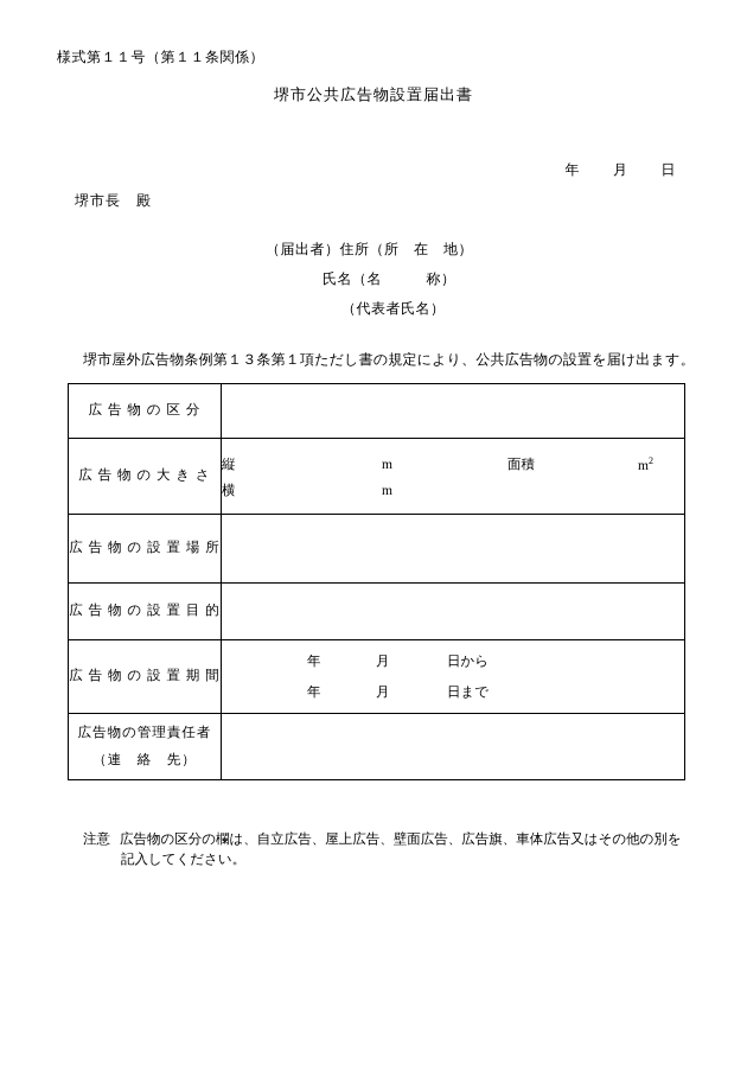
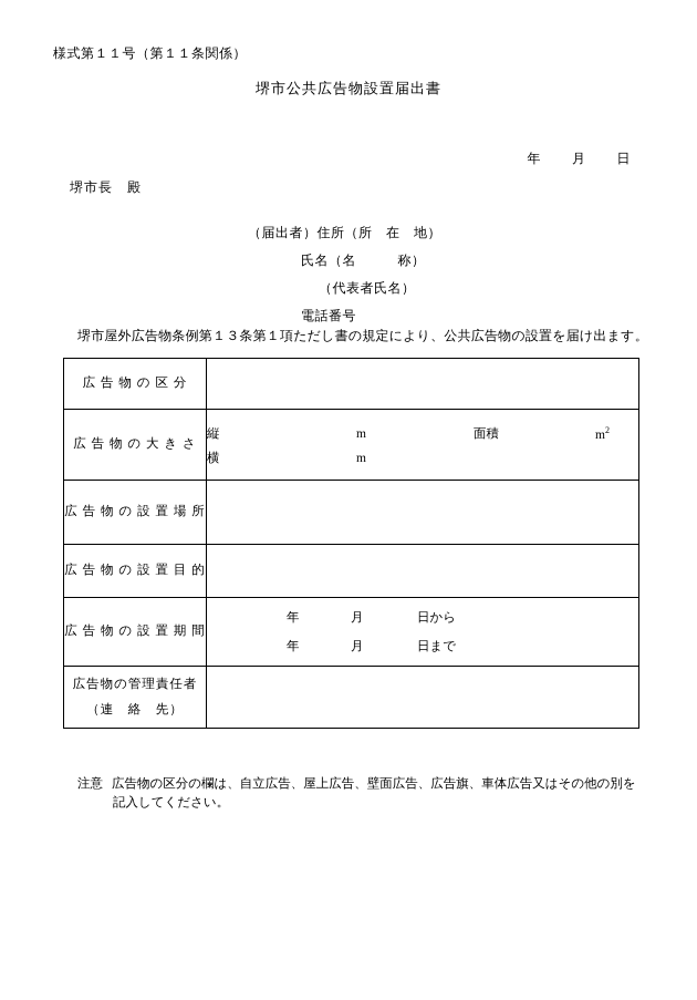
  様式第１１号（第１１条関係）
  堺市公共広告物設置届出書
  年 月 日
  堺市長 殿
  （届出者）住所（所 在 地）
  氏名（名 称）
  （代表者氏名）
+ 電話番号
  堺市屋外広告物条例第１３条第１項ただし書の規定により、公共広告物の設置を届け出ます。
  広 告 物 の 区 分
  広 告 物 の 大 き さ	縦 m 面積 m2 横 m
  広 告 物 の 設 置 場 所
  広 告 物 の 設 置 目 的
  広 告 物 の 設 置 期 間	年 月 日から 年 月 日まで
  広告物の管理責任者 （連 絡 先）
  注意 広告物の区分の欄は、自立広告、屋上広告、壁面広告、広告旗、車体広告又はその他の別を
  記入してください。
